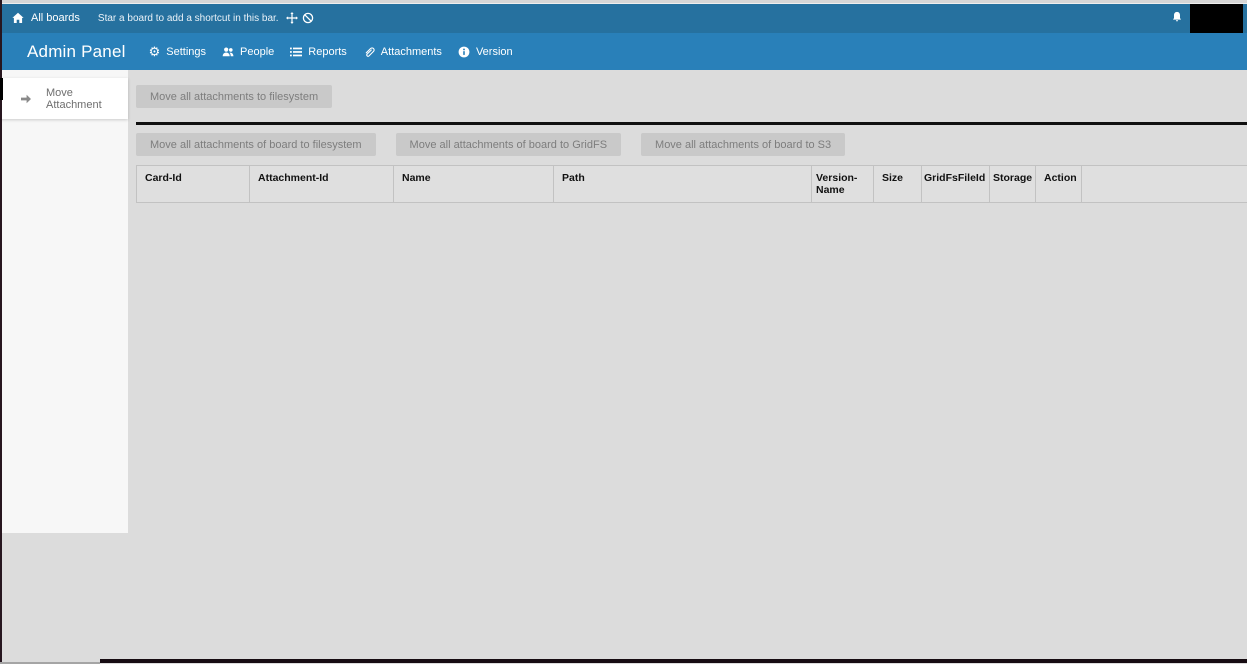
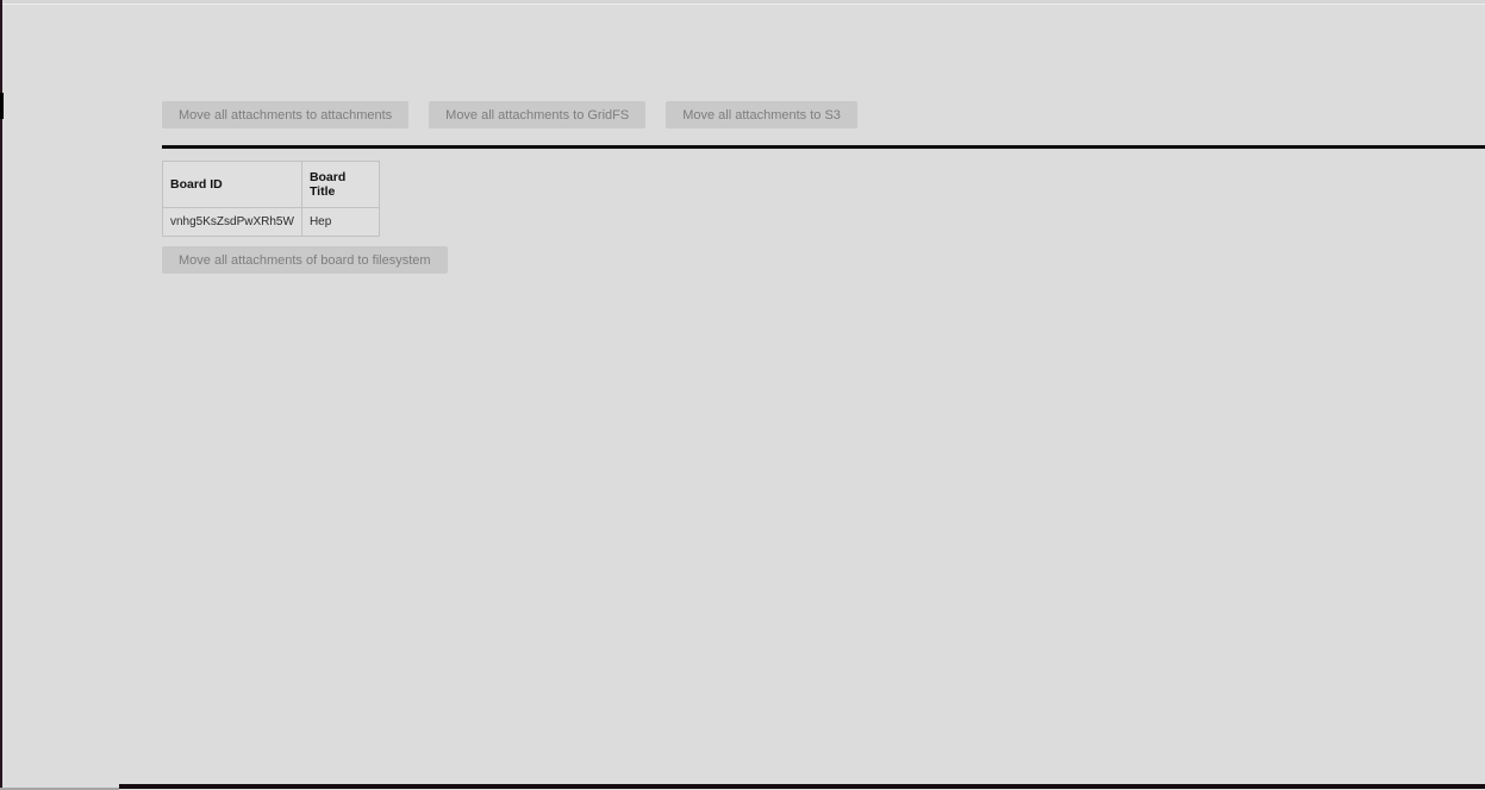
- All boards
- Star a board to add a shortcut in this bar.
- Admin Panel
- ⚙
- Settings
- People
- Reports
- Attachments
- Version
- Move Attachment
- Move all attachments to filesystem
+ Move all attachments to attachments
+ Move all attachments to GridFS
+ Move all attachments to S3
+ Board ID	Board Title
+ vnhg5KsZsdPwXRh5W	Hep
  Move all attachments of board to filesystem
- Move all attachments of board to GridFS
- Move all attachments of board to S3
- Card-Id	Attachment-Id	Name	Path	Version-Name	Size	GridFsFileId	Storage	Action
